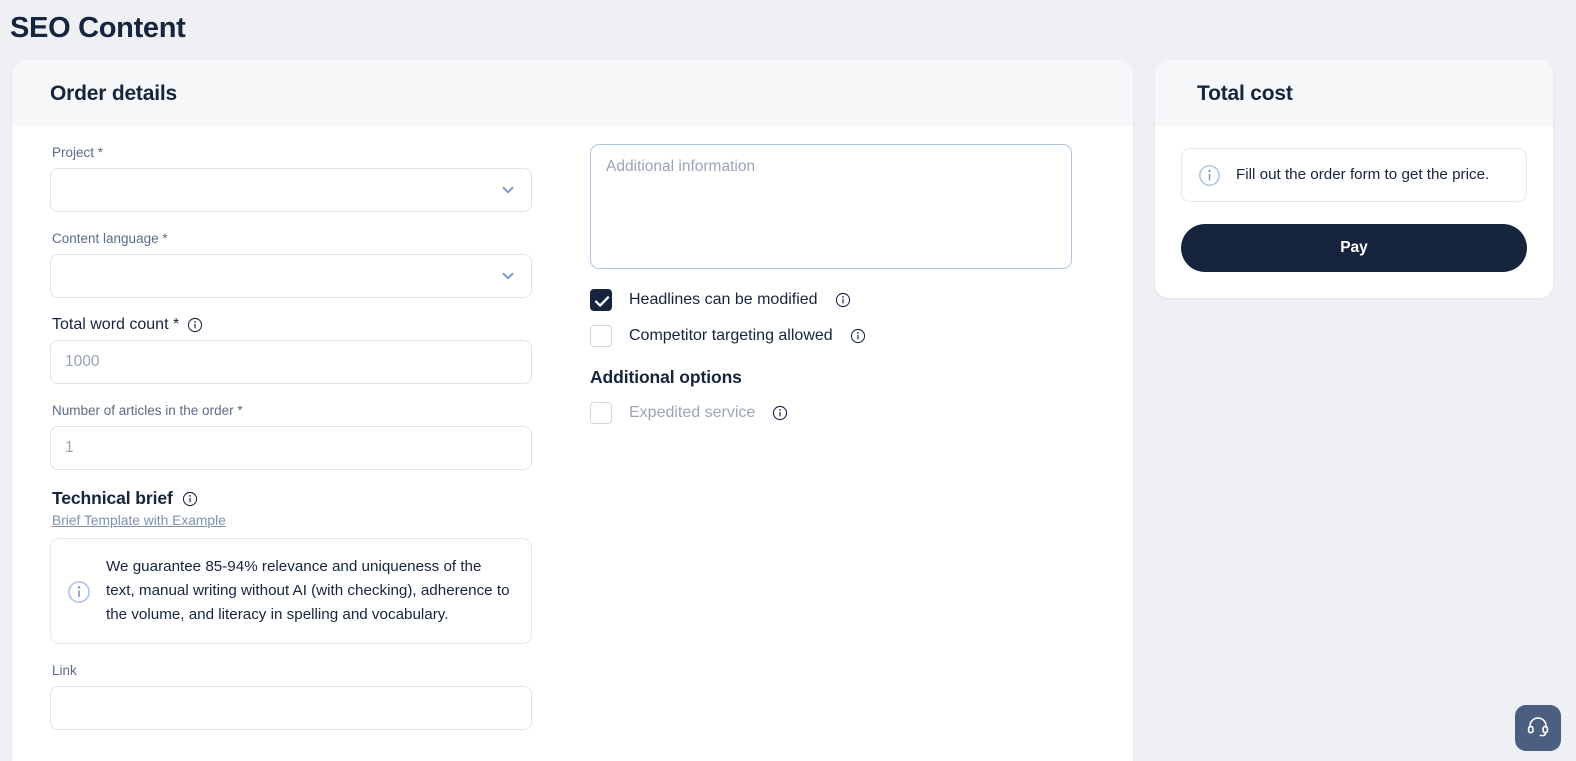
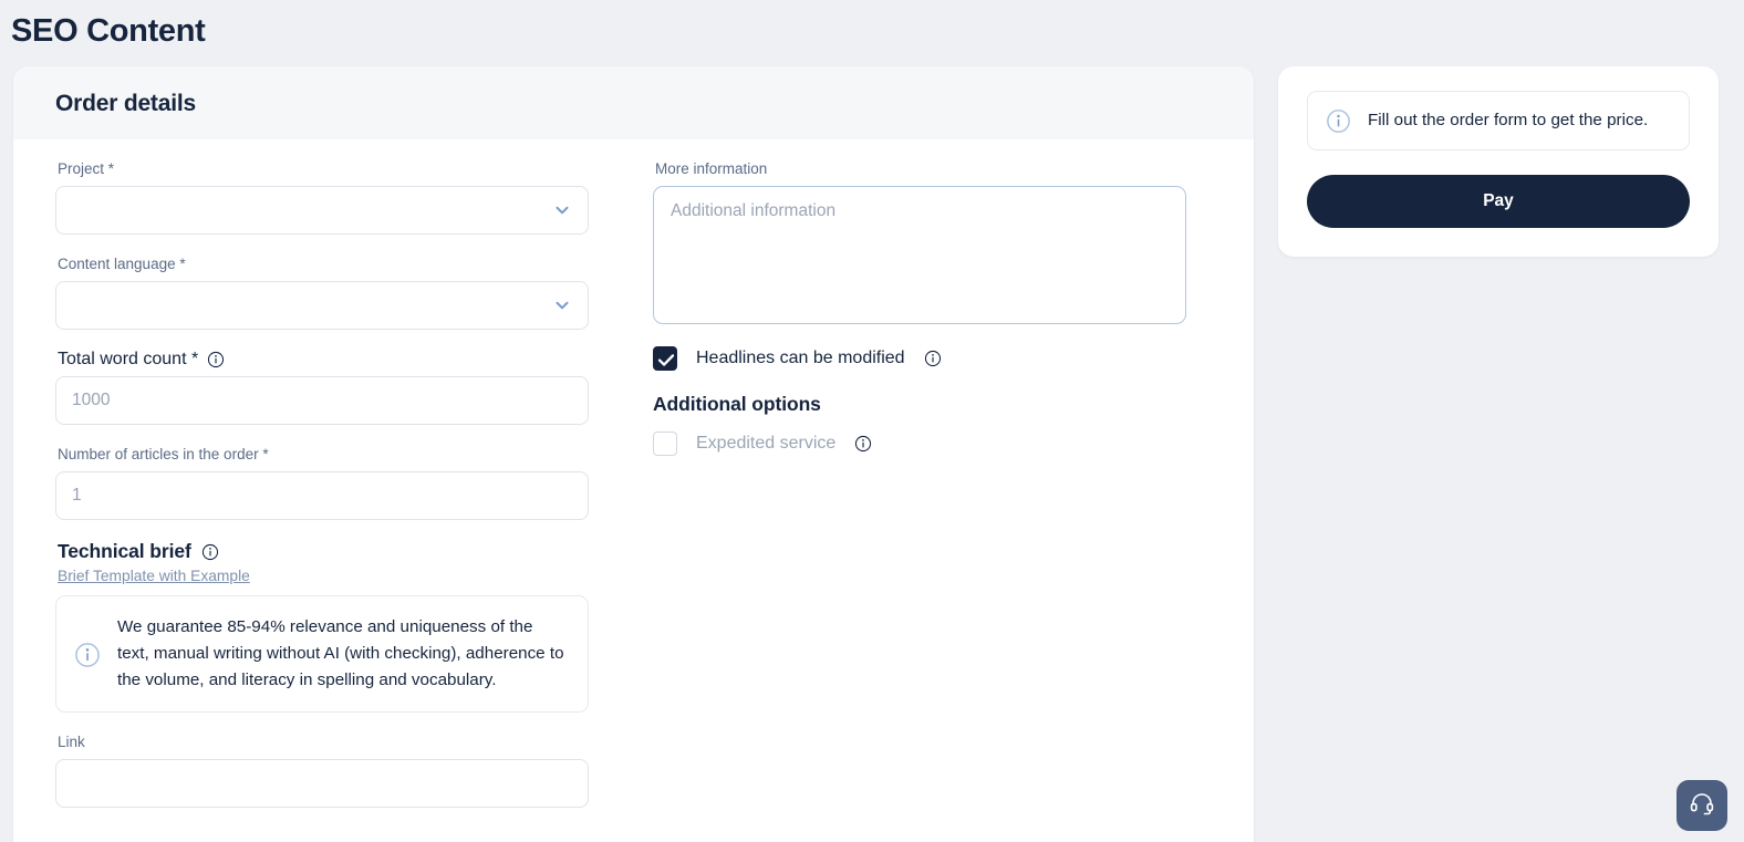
  SEO Content
  Order details
  Project *
  Content language *
  Total word count *
  1000
  Number of articles in the order *
  1
  Technical brief
  Brief Template with Example
  We guarantee 85-94% relevance and uniqueness of the text, manual writing without AI (with checking), adherence to the volume, and literacy in spelling and vocabulary.
  Link
+ More information
  Additional information
  Headlines can be modified
- Competitor targeting allowed
  Additional options
  Expedited service
- Total cost
  Fill out the order form to get the price.
  Pay
